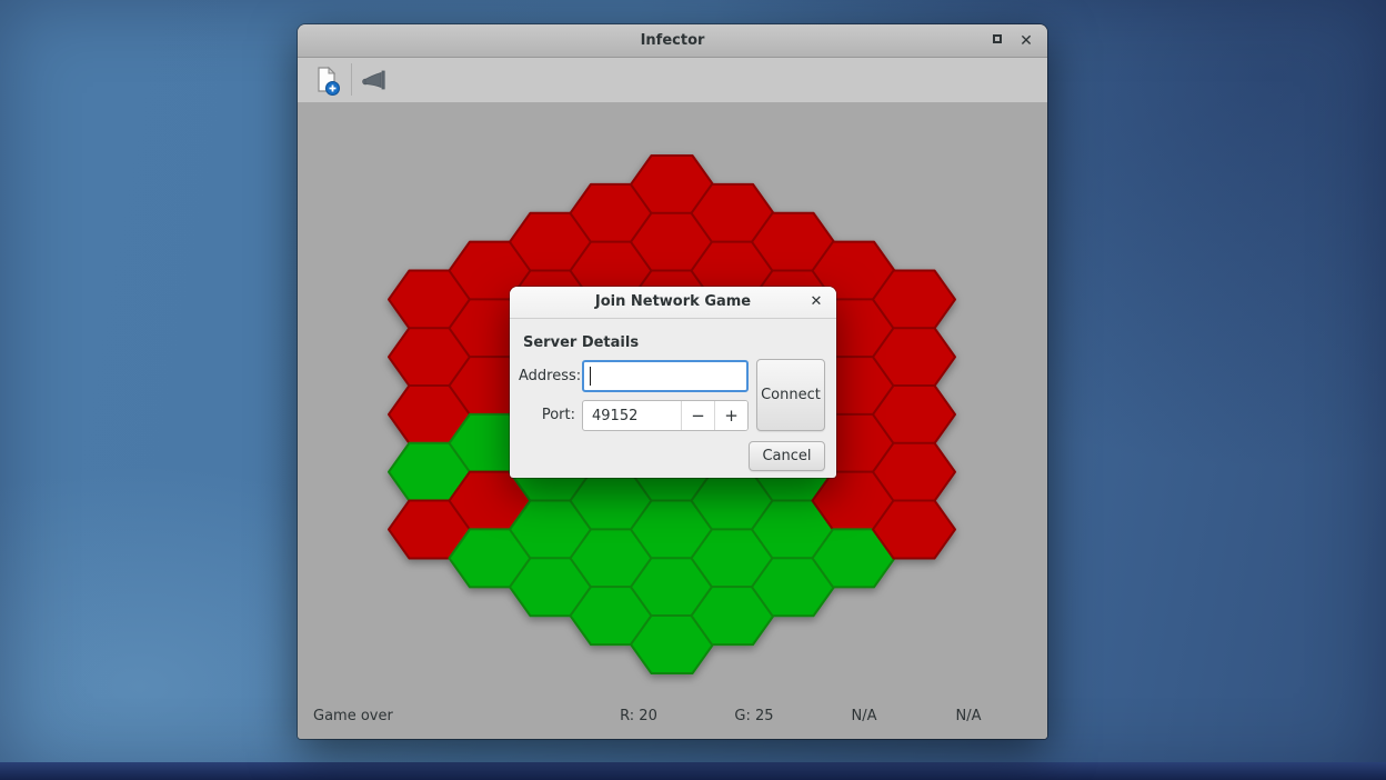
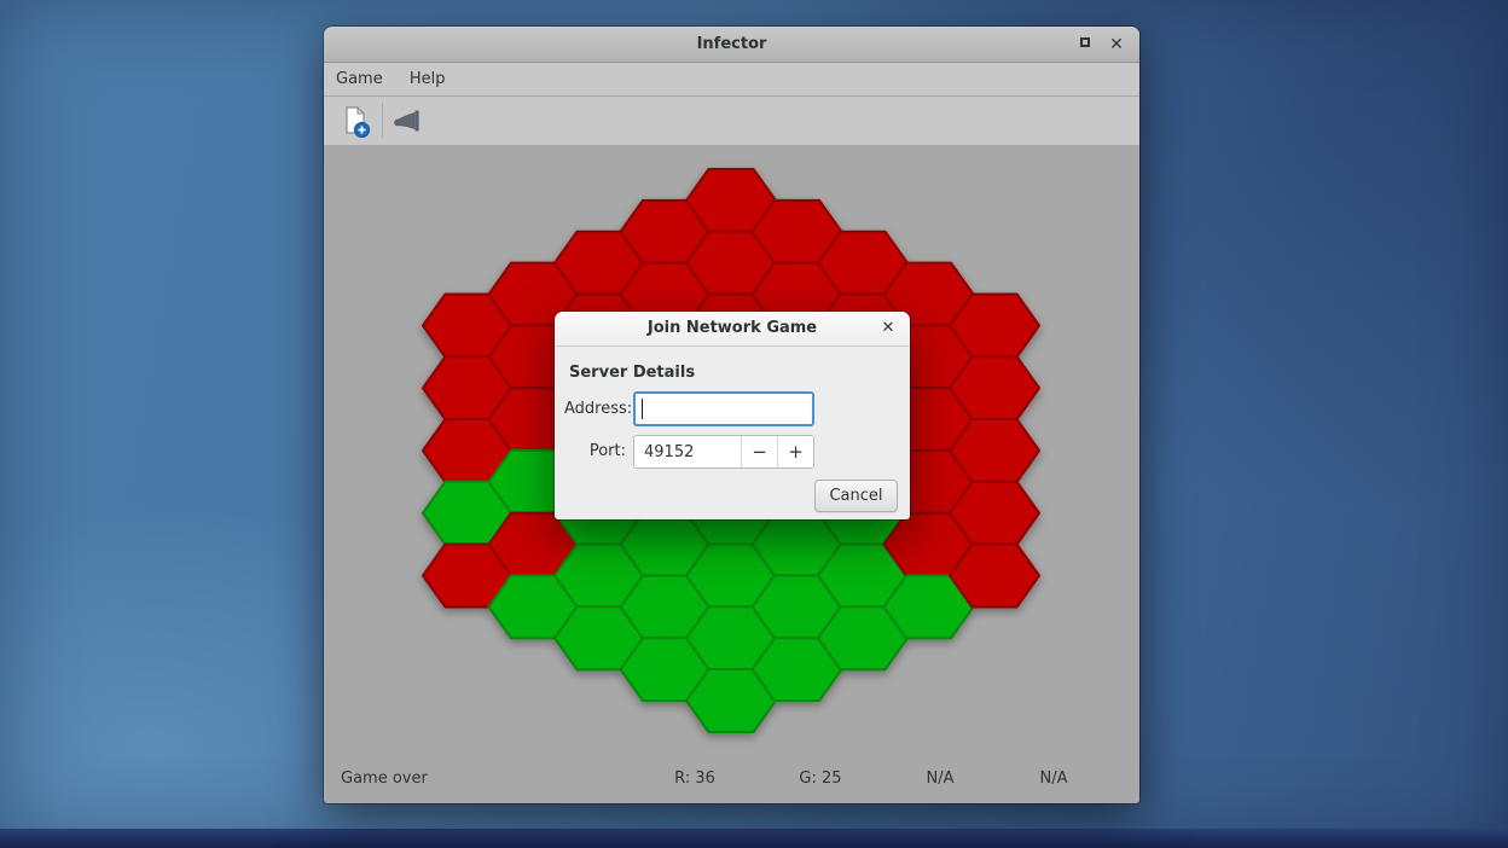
  Infector
  ✕
+ Game Help
  Game over
- R: 20
+ R: 36
  G: 25
  N/A
  N/A
  Join Network Game
  ✕
  Server Details
  Address:
  Port:
  49152
  −
  +
- Connect
  Cancel
